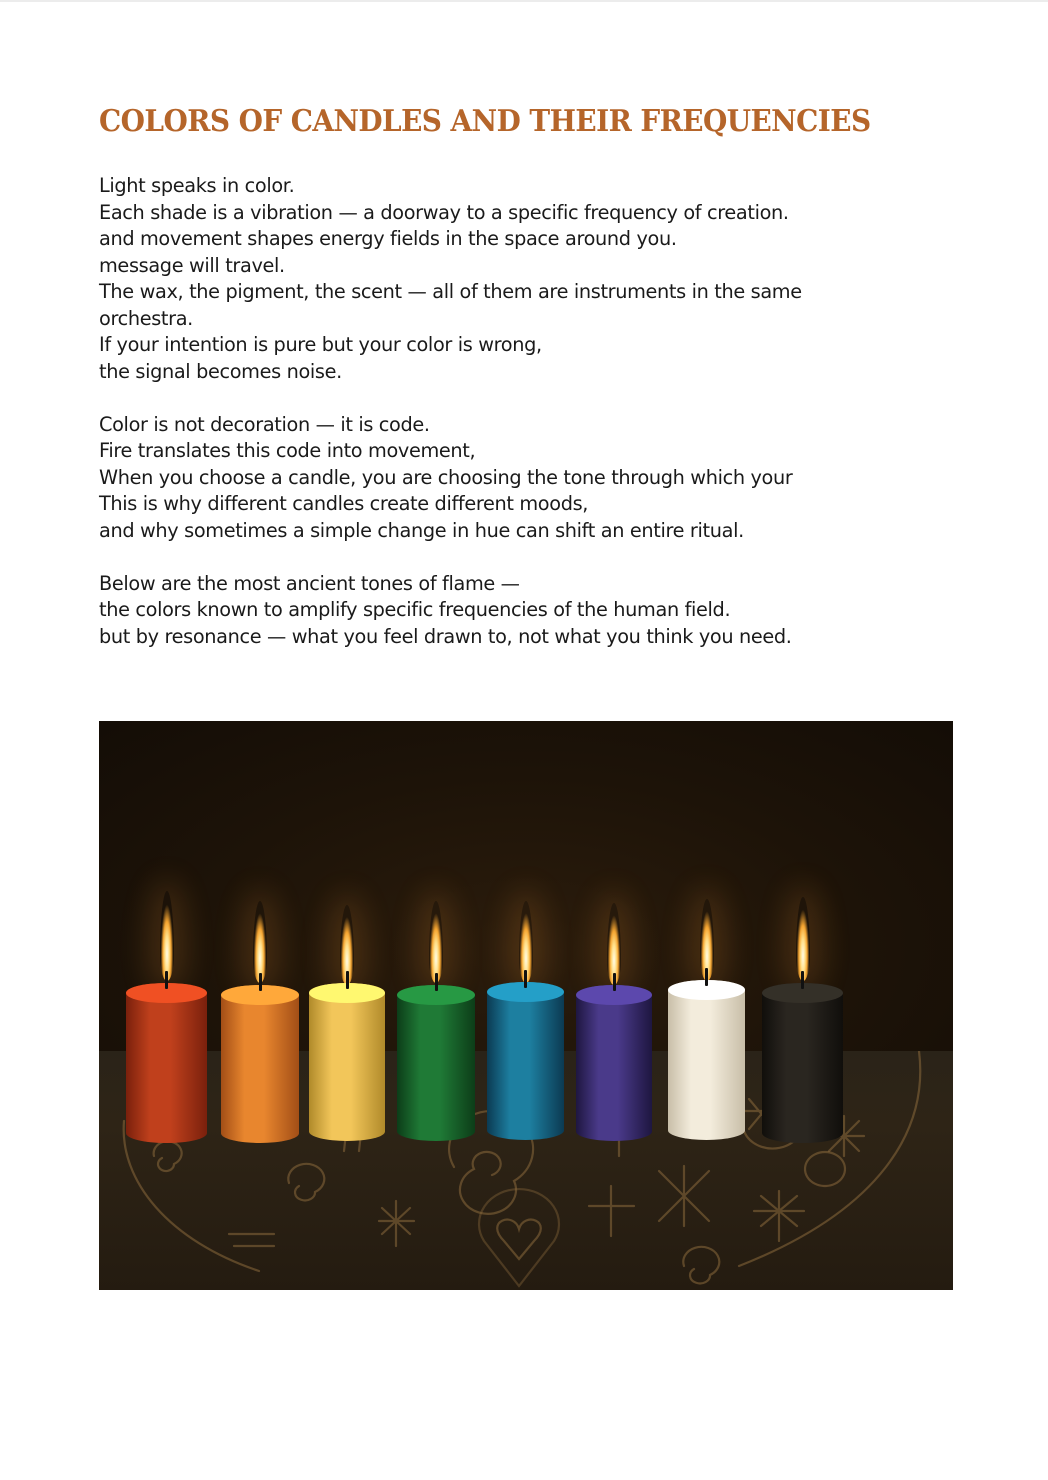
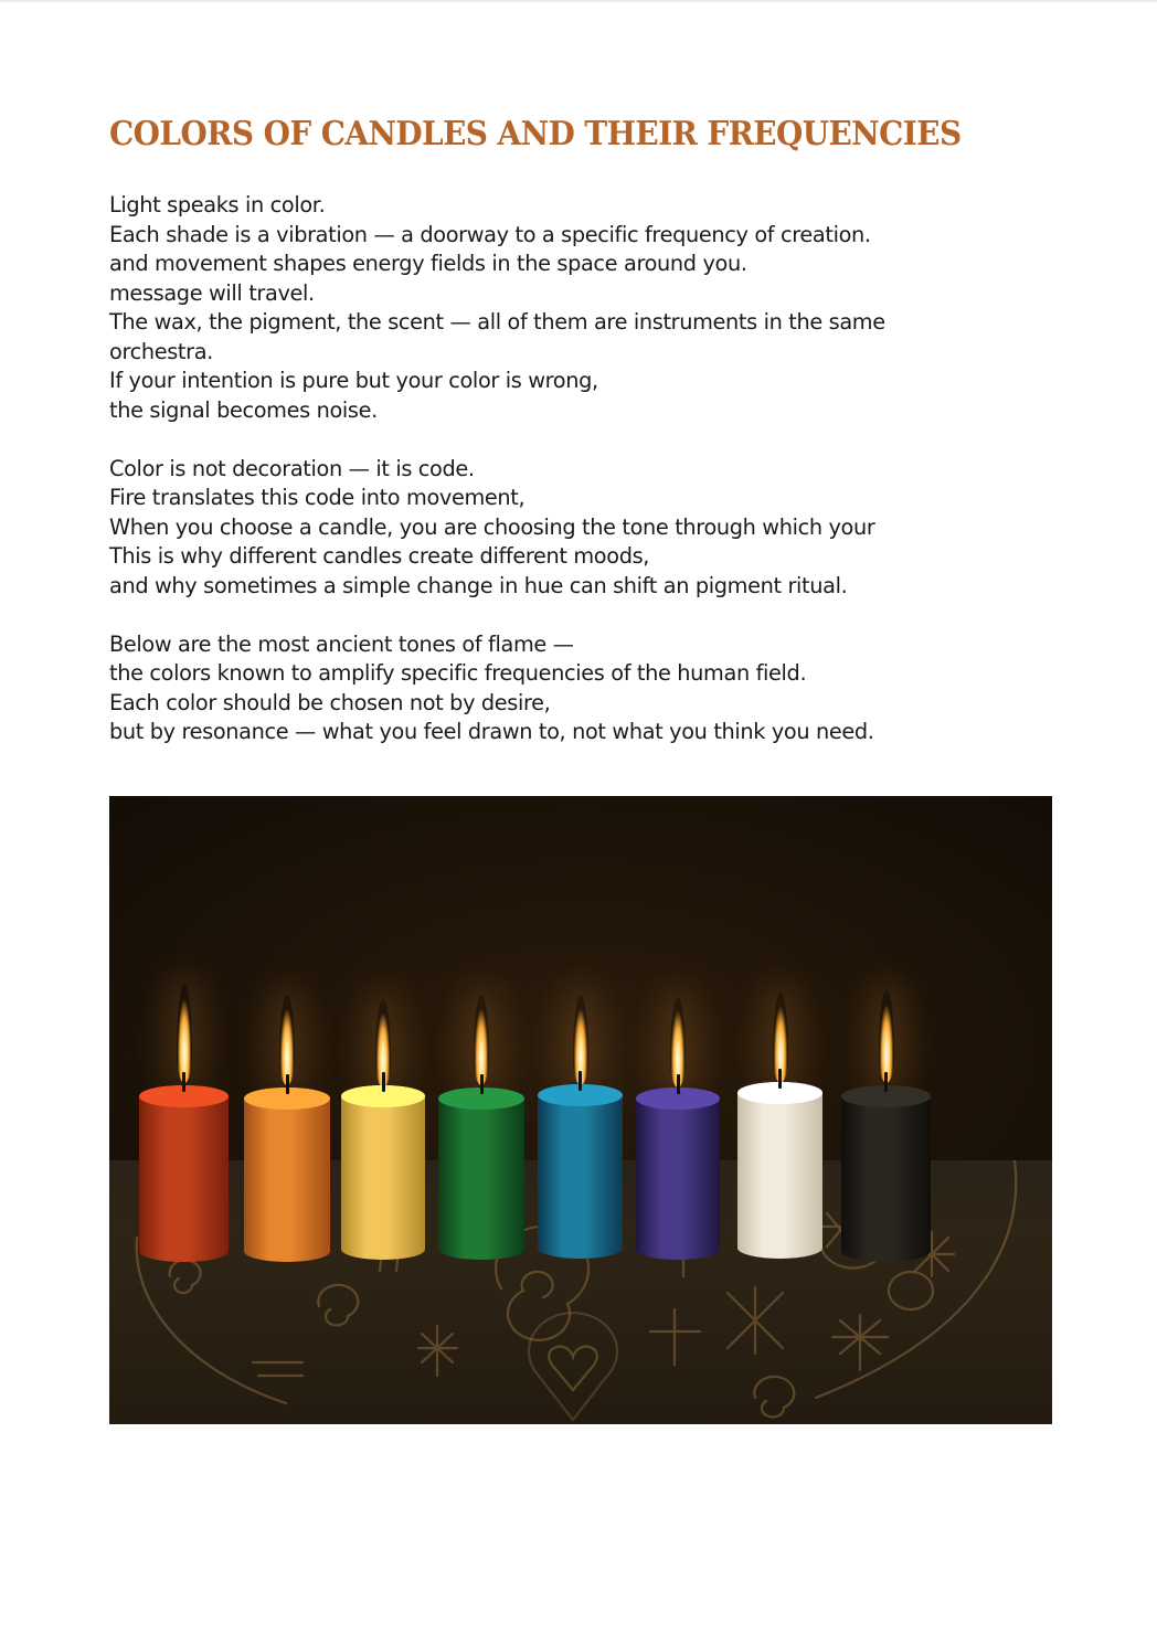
  COLORS OF CANDLES AND THEIR FREQUENCIES
  Light speaks in color.
  Each shade is a vibration — a doorway to a specific frequency of creation.
  and movement shapes energy fields in the space around you.
  message will travel.
  The wax, the pigment, the scent — all of them are instruments in the same
  orchestra.
  If your intention is pure but your color is wrong,
  the signal becomes noise.
  Color is not decoration — it is code.
  Fire translates this code into movement,
  When you choose a candle, you are choosing the tone through which your
  This is why different candles create different moods,
- and why sometimes a simple change in hue can shift an entire ritual.
+ and why sometimes a simple change in hue can shift an pigment ritual.
  Below are the most ancient tones of flame —
  the colors known to amplify specific frequencies of the human field.
+ Each color should be chosen not by desire,
  but by resonance — what you feel drawn to, not what you think you need.
